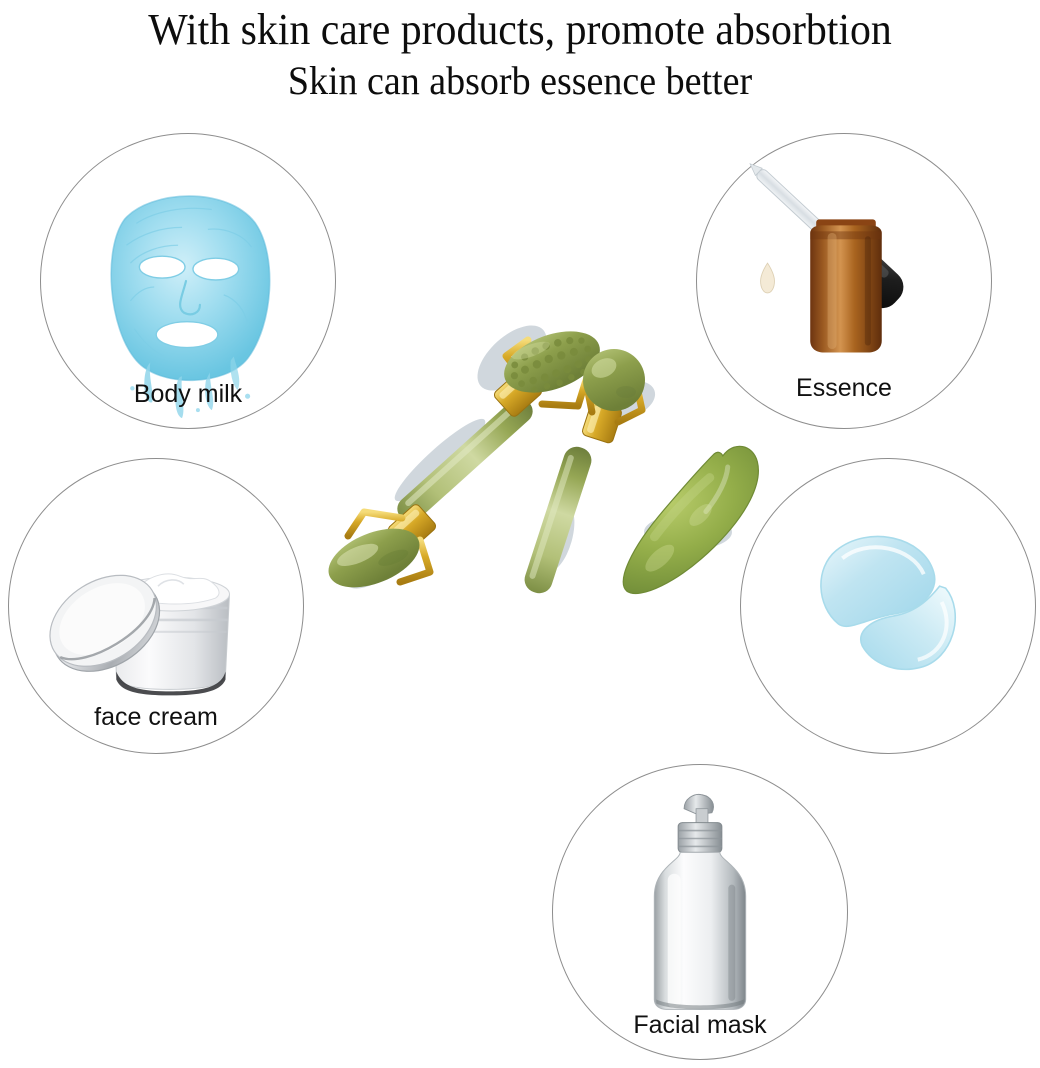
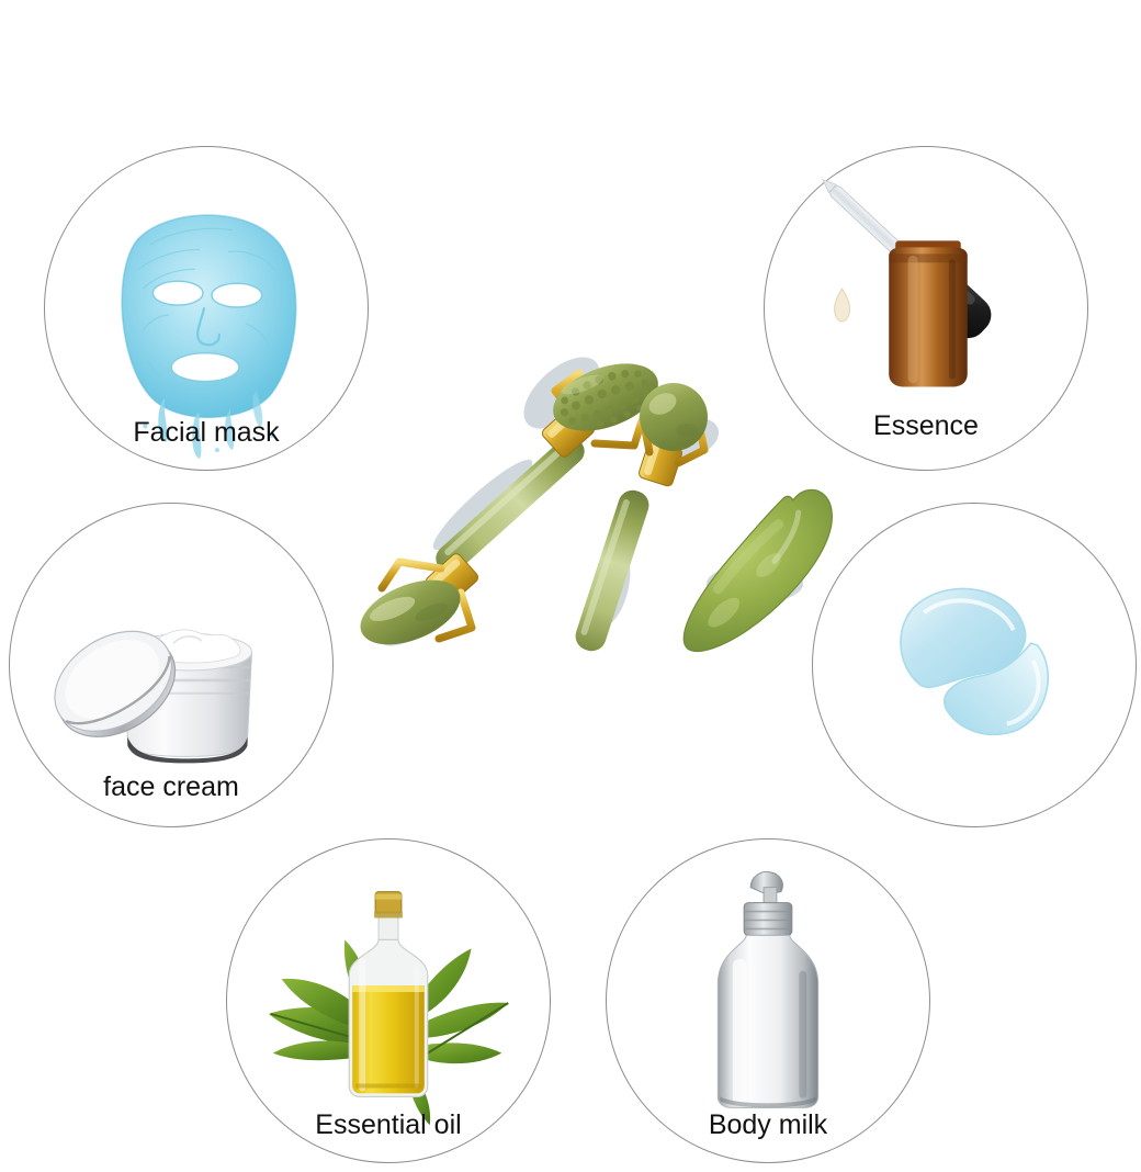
- With skin care products, promote absorbtion
- Skin can absorb essence better
- Body milk
+ Facial mask
  Essence
  face cream
+ Essential oil
- Facial mask
+ Body milk
